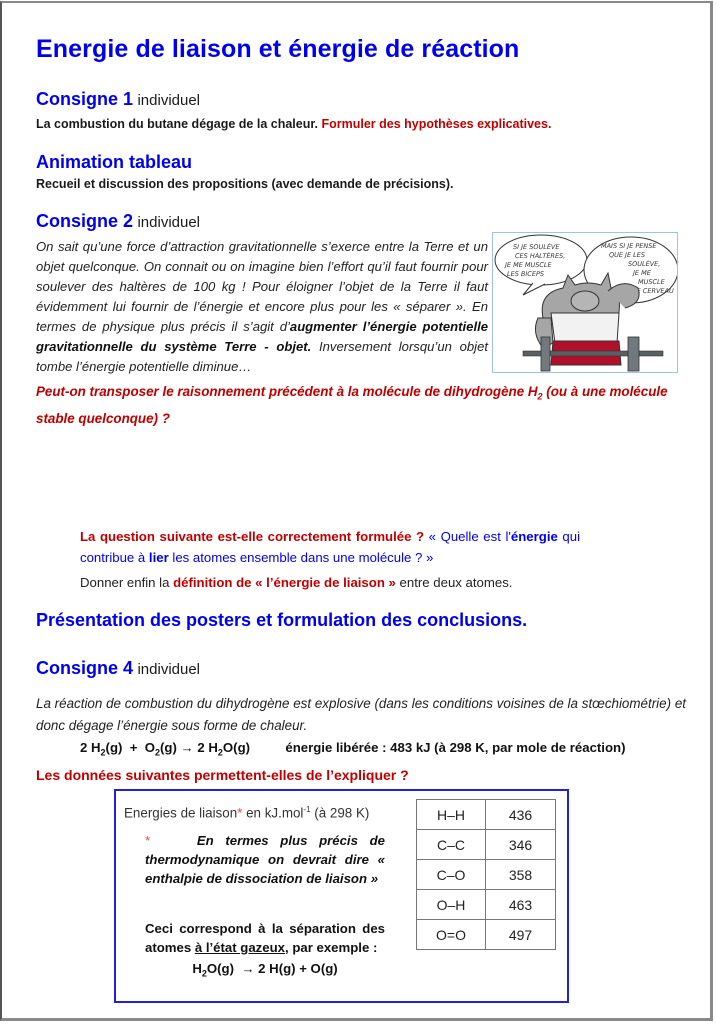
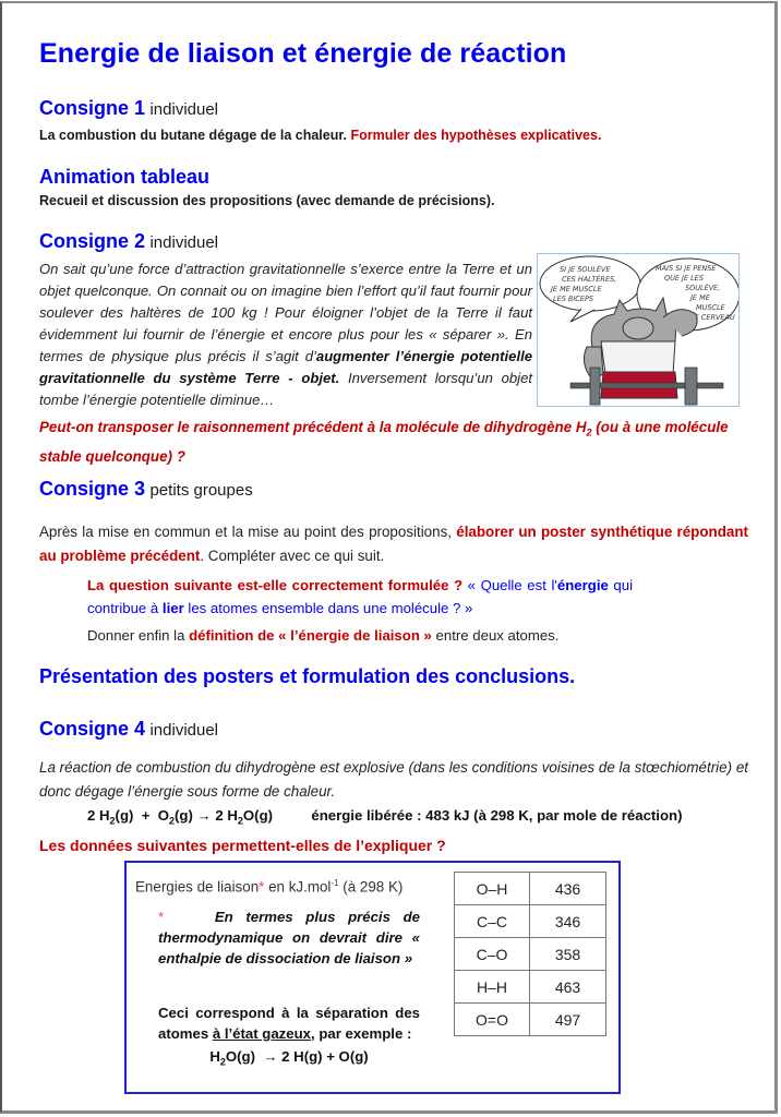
  Energie de liaison et énergie de réaction
  Consigne 1 individuel
  La combustion du butane dégage de la chaleur. Formuler des hypothèses explicatives.
  Animation tableau
  Recueil et discussion des propositions (avec demande de précisions).
  Consigne 2 individuel
  On sait qu’une force d’attraction gravitationnelle s’exerce entre la Terre et un objet quelconque. On connait ou on imagine bien l’effort qu’il faut fournir pour soulever des haltères de 100 kg ! Pour éloigner l’objet de la Terre il faut évidemment lui fournir de l’énergie et encore plus pour les « séparer ». En termes de physique plus précis il s’agit d’augmenter l’énergie potentielle gravitationnelle du système Terre - objet. Inversement lorsqu’un objet tombe l’énergie potentielle diminue…
  SI JE SOULÈVE
  CES HALTÈRES,
  JE ME MUSCLE
  LES BICEPS
  MAIS SI JE PENSE
  QUE JE LES
  SOULÈVE,
  JE ME
  MUSCLE
  CERVEAU
  Peut-on transposer le raisonnement précédent à la molécule de dihydrogène H2 (ou à une molécule stable quelconque) ?
+ Consigne 3 petits groupes
+ Après la mise en commun et la mise au point des propositions, élaborer un poster synthétique répondant au problème précédent. Compléter avec ce qui suit.
  La question suivante est-elle correctement formulée ? « Quelle est l'énergie qui contribue à lier les atomes ensemble dans une molécule ? »
  Donner enfin la définition de « l’énergie de liaison » entre deux atomes.
  Présentation des posters et formulation des conclusions.
  Consigne 4 individuel
  La réaction de combustion du dihydrogène est explosive (dans les conditions voisines de la stœchiométrie) et donc dégage l’énergie sous forme de chaleur.
  2 H2(g) + O2(g) → 2 H2O(g) énergie libérée : 483 kJ (à 298 K, par mole de réaction)
  Les données suivantes permettent-elles de l’expliquer ?
  Energies de liaison* en kJ.mol-1 (à 298 K)
  * En termes plus précis de thermodynamique on devrait dire « enthalpie de dissociation de liaison »
  Ceci correspond à la séparation des atomes à l’état gazeux, par exemple :
  H2O(g) → 2 H(g) + O(g)
- H–H	436
+ O–H	436
  C–C	346
  C–O	358
- O–H	463
+ H–H	463
  O=O	497
